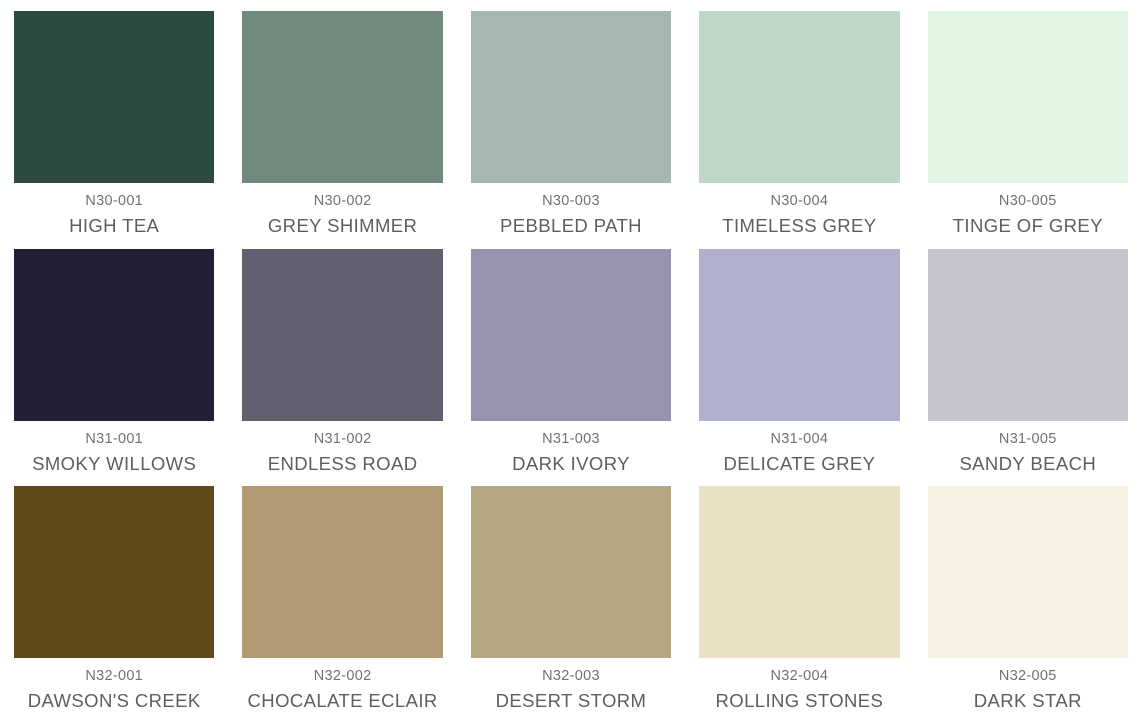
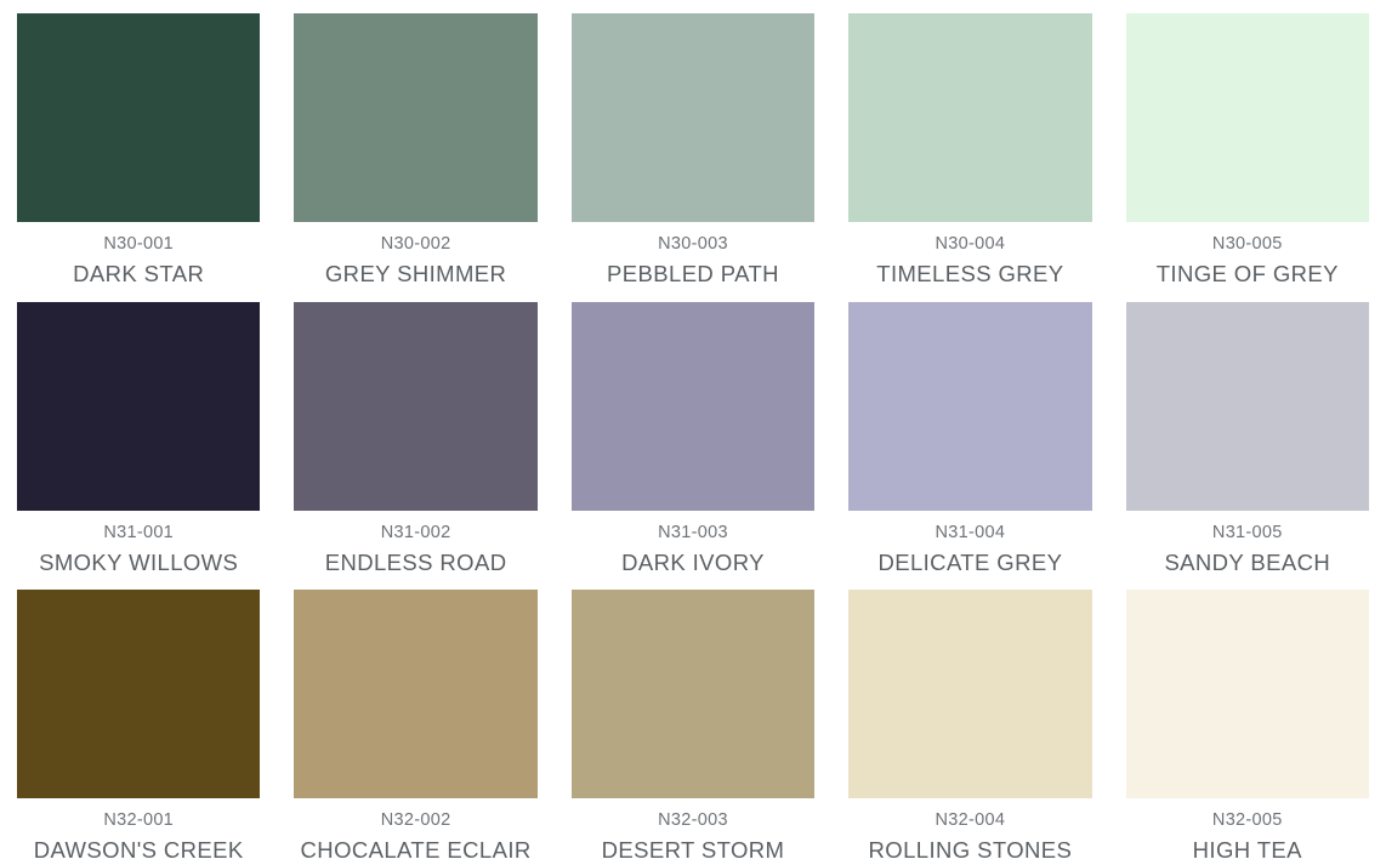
  N30-001
- HIGH TEA
+ DARK STAR
  N30-002
  GREY SHIMMER
  N30-003
  PEBBLED PATH
  N30-004
  TIMELESS GREY
  N30-005
  TINGE OF GREY
  N31-001
  SMOKY WILLOWS
  N31-002
  ENDLESS ROAD
  N31-003
  DARK IVORY
  N31-004
  DELICATE GREY
  N31-005
  SANDY BEACH
  N32-001
  DAWSON'S CREEK
  N32-002
  CHOCALATE ECLAIR
  N32-003
  DESERT STORM
  N32-004
  ROLLING STONES
  N32-005
- DARK STAR
+ HIGH TEA
